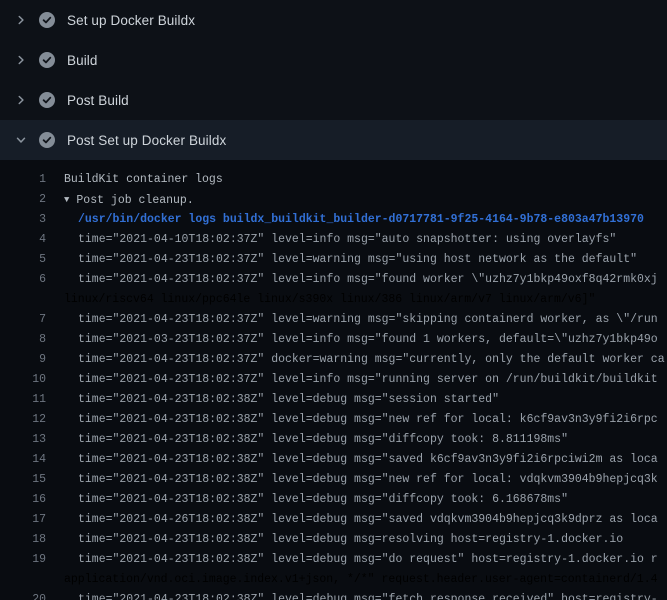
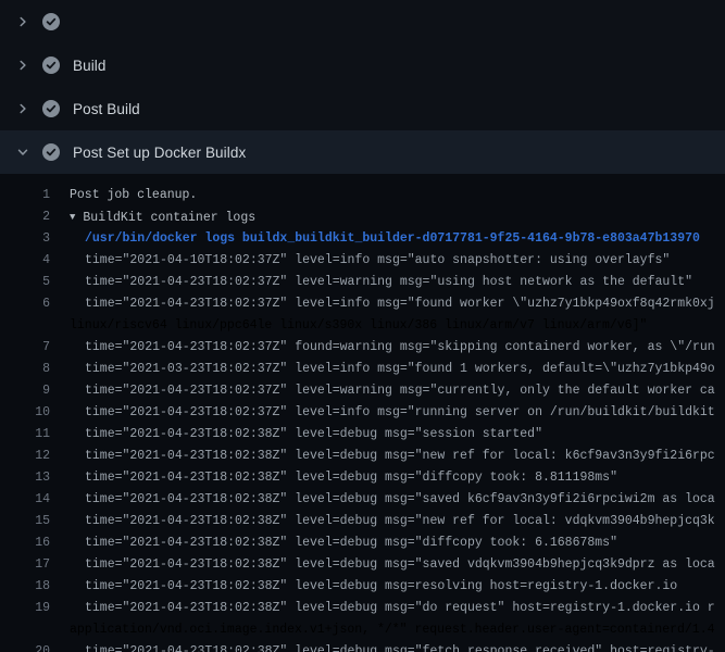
- Set up Docker Buildx
  Build
  Post Build
  Post Set up Docker Buildx
  1
- BuildKit container logs
+ Post job cleanup.
  2
- ▼ Post job cleanup.
+ ▼ BuildKit container logs
  3
  /usr/bin/docker logs buildx_buildkit_builder-d0717781-9f25-4164-9b78-e803a47b13970
  4
  time="2021-04-10T18:02:37Z" level=info msg="auto snapshotter: using overlayfs"
  5
  time="2021-04-23T18:02:37Z" level=warning msg="using host network as the default"
  6
  time="2021-04-23T18:02:37Z" level=info msg="found worker \"uzhz7y1bkp49oxf8q42rmk0xj
  7
- time="2021-04-23T18:02:37Z" level=warning msg="skipping containerd worker, as \"/run
+ time="2021-04-23T18:02:37Z" found=warning msg="skipping containerd worker, as \"/run
  8
  time="2021-03-23T18:02:37Z" level=info msg="found 1 workers, default=\"uzhz7y1bkp49o
  9
- time="2021-04-23T18:02:37Z" docker=warning msg="currently, only the default worker ca
+ time="2021-04-23T18:02:37Z" level=warning msg="currently, only the default worker ca
  10
  time="2021-04-23T18:02:37Z" level=info msg="running server on /run/buildkit/buildkit
  11
  time="2021-04-23T18:02:38Z" level=debug msg="session started"
  12
  time="2021-04-23T18:02:38Z" level=debug msg="new ref for local: k6cf9av3n3y9fi2i6rpc
  13
  time="2021-04-23T18:02:38Z" level=debug msg="diffcopy took: 8.811198ms"
  14
  time="2021-04-23T18:02:38Z" level=debug msg="saved k6cf9av3n3y9fi2i6rpciwi2m as loca
  15
  time="2021-04-23T18:02:38Z" level=debug msg="new ref for local: vdqkvm3904b9hepjcq3k
  16
  time="2021-04-23T18:02:38Z" level=debug msg="diffcopy took: 6.168678ms"
  17
- time="2021-04-26T18:02:38Z" level=debug msg="saved vdqkvm3904b9hepjcq3k9dprz as loca
+ time="2021-04-23T18:02:38Z" level=debug msg="saved vdqkvm3904b9hepjcq3k9dprz as loca
  18
  time="2021-04-23T18:02:38Z" level=debug msg=resolving host=registry-1.docker.io
  19
  time="2021-04-23T18:02:38Z" level=debug msg="do request" host=registry-1.docker.io r
